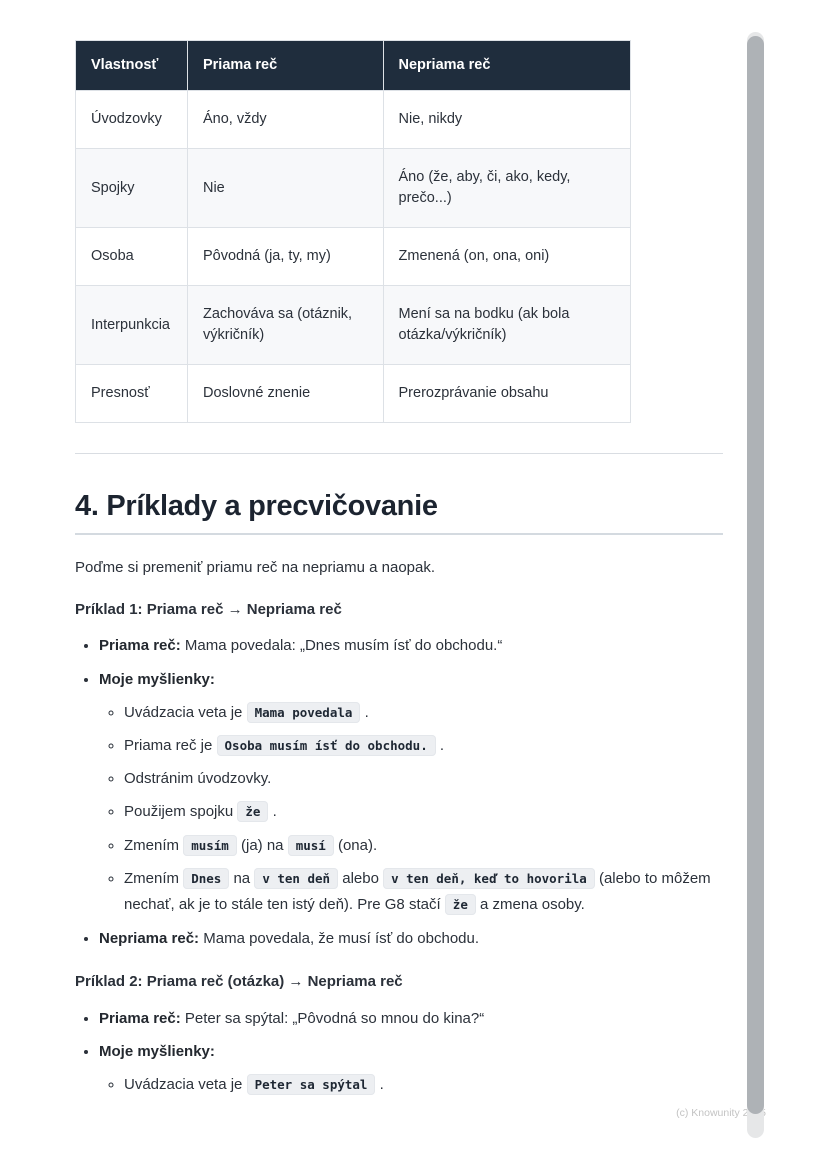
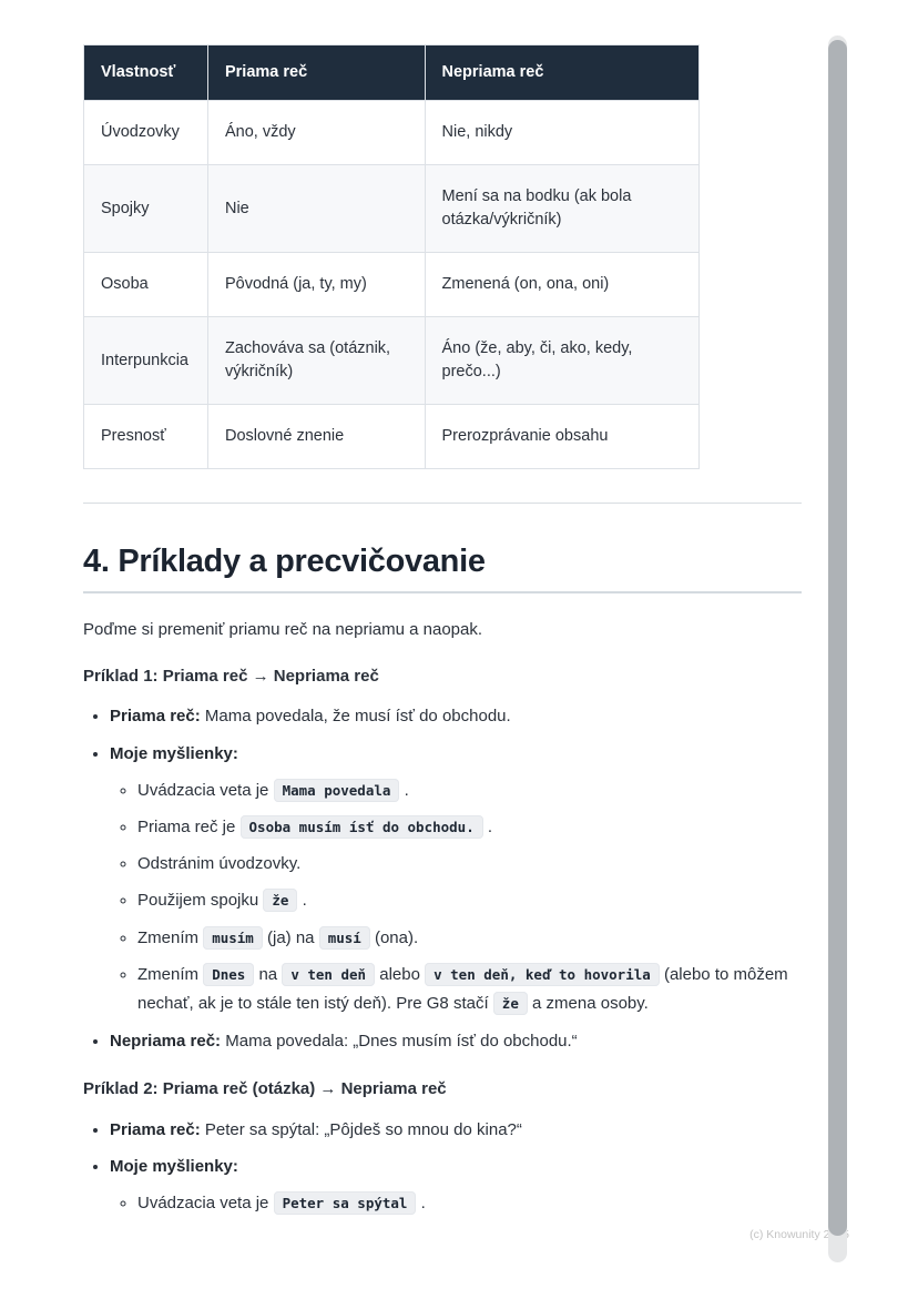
  Vlastnosť	Priama reč	Nepriama reč
  Úvodzovky	Áno, vždy	Nie, nikdy
- Spojky	Nie	Áno (že, aby, či, ako, kedy, prečo...)
+ Spojky	Nie	Mení sa na bodku (ak bola otázka/výkričník)
  Osoba	Pôvodná (ja, ty, my)	Zmenená (on, ona, oni)
- Interpunkcia	Zachováva sa (otáznik, výkričník)	Mení sa na bodku (ak bola otázka/výkričník)
+ Interpunkcia	Zachováva sa (otáznik, výkričník)	Áno (že, aby, či, ako, kedy, prečo...)
  Presnosť	Doslovné znenie	Prerozprávanie obsahu
  4. Príklady a precvičovanie
  Poďme si premeniť priamu reč na nepriamu a naopak.
  Príklad 1: Priama reč → Nepriama reč
- Priama reč: Mama povedala: „Dnes musím ísť do obchodu.“
+ Priama reč: Mama povedala, že musí ísť do obchodu.
  Moje myšlienky:
  Uvádzacia veta je Mama povedala .
  Priama reč je Osoba musím ísť do obchodu. .
  Odstránim úvodzovky.
  Použijem spojku že .
  Zmením musím (ja) na musí (ona).
  Zmením Dnes na v ten deň alebo v ten deň, keď to hovorila (alebo to môžem nechať, ak je to stále ten istý deň). Pre G8 stačí že a zmena osoby.
- Nepriama reč: Mama povedala, že musí ísť do obchodu.
+ Nepriama reč: Mama povedala: „Dnes musím ísť do obchodu.“
  Príklad 2: Priama reč (otázka) → Nepriama reč
- Priama reč: Peter sa spýtal: „Pôvodná so mnou do kina?“
+ Priama reč: Peter sa spýtal: „Pôjdeš so mnou do kina?“
  Moje myšlienky:
  Uvádzacia veta je Peter sa spýtal .
  (c) Knowunity 2
